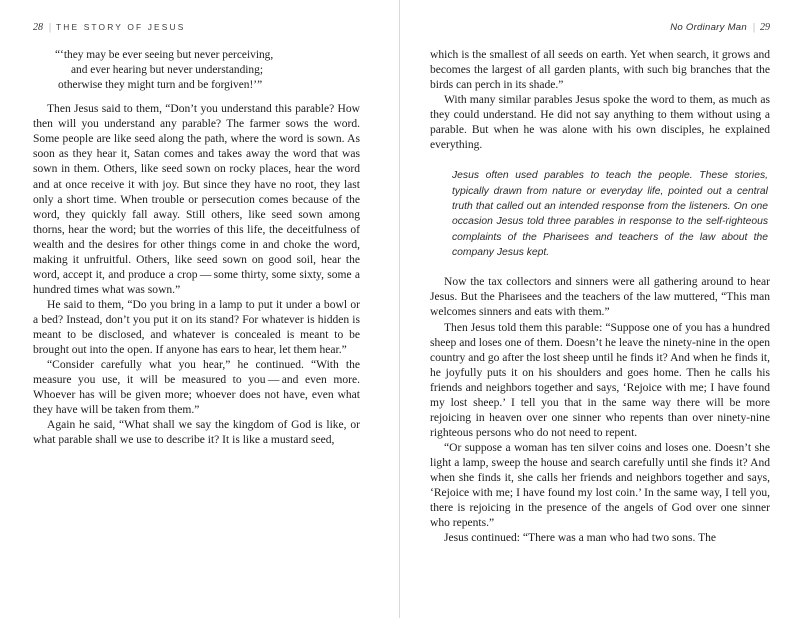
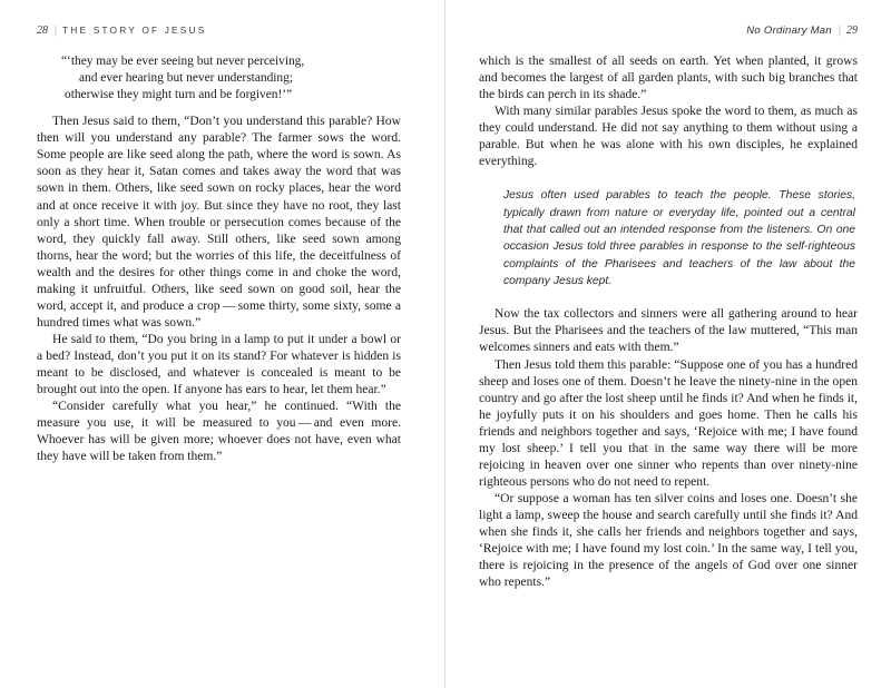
  28
  |
  THE STORY OF JESUS
  “‘they may be ever seeing but never perceiving,
  and ever hearing but never understanding;
  otherwise they might turn and be forgiven!’”
  Then Jesus said to them, “Don’t you understand this parable? How then will you understand any parable? The farmer sows the word. Some people are like seed along the path, where the word is sown. As soon as they hear it, Satan comes and takes away the word that was sown in them. Others, like seed sown on rocky places, hear the word and at once receive it with joy. But since they have no root, they last only a short time. When trouble or persecution comes because of the word, they quickly fall away. Still others, like seed sown among thorns, hear the word; but the worries of this life, the deceitfulness of wealth and the desires for other things come in and choke the word, making it unfruitful. Others, like seed sown on good soil, hear the word, accept it, and produce a crop — some thirty, some sixty, some a hundred times what was sown.”
  He said to them, “Do you bring in a lamp to put it under a bowl or a bed? Instead, don’t you put it on its stand? For whatever is hidden is meant to be disclosed, and whatever is concealed is meant to be brought out into the open. If anyone has ears to hear, let them hear.”
  “Consider carefully what you hear,” he continued. “With the measure you use, it will be measured to you — and even more. Whoever has will be given more; whoever does not have, even what they have will be taken from them.”
- Again he said, “What shall we say the kingdom of God is like, or what parable shall we use to describe it? It is like a mustard seed,
  No Ordinary Man
  |
  29
- which is the smallest of all seeds on earth. Yet when search, it grows and becomes the largest of all garden plants, with such big branches that the birds can perch in its shade.”
+ which is the smallest of all seeds on earth. Yet when planted, it grows and becomes the largest of all garden plants, with such big branches that the birds can perch in its shade.”
  With many similar parables Jesus spoke the word to them, as much as they could understand. He did not say anything to them without using a parable. But when he was alone with his own disciples, he explained everything.
- Jesus often used parables to teach the people. These stories, typically drawn from nature or everyday life, pointed out a central truth that called out an intended response from the listeners. On one occasion Jesus told three parables in response to the self-righteous complaints of the Pharisees and teachers of the law about the company Jesus kept.
+ Jesus often used parables to teach the people. These stories, typically drawn from nature or everyday life, pointed out a central that that called out an intended response from the listeners. On one occasion Jesus told three parables in response to the self-righteous complaints of the Pharisees and teachers of the law about the company Jesus kept.
  Now the tax collectors and sinners were all gathering around to hear Jesus. But the Pharisees and the teachers of the law muttered, “This man welcomes sinners and eats with them.”
  Then Jesus told them this parable: “Suppose one of you has a hundred sheep and loses one of them. Doesn’t he leave the ninety-nine in the open country and go after the lost sheep until he finds it? And when he finds it, he joyfully puts it on his shoulders and goes home. Then he calls his friends and neighbors together and says, ‘Rejoice with me; I have found my lost sheep.’ I tell you that in the same way there will be more rejoicing in heaven over one sinner who repents than over ninety-nine righteous persons who do not need to repent.
  “Or suppose a woman has ten silver coins and loses one. Doesn’t she light a lamp, sweep the house and search carefully until she finds it? And when she finds it, she calls her friends and neighbors together and says, ‘Rejoice with me; I have found my lost coin.’ In the same way, I tell you, there is rejoicing in the presence of the angels of God over one sinner who repents.”
- Jesus continued: “There was a man who had two sons. The
